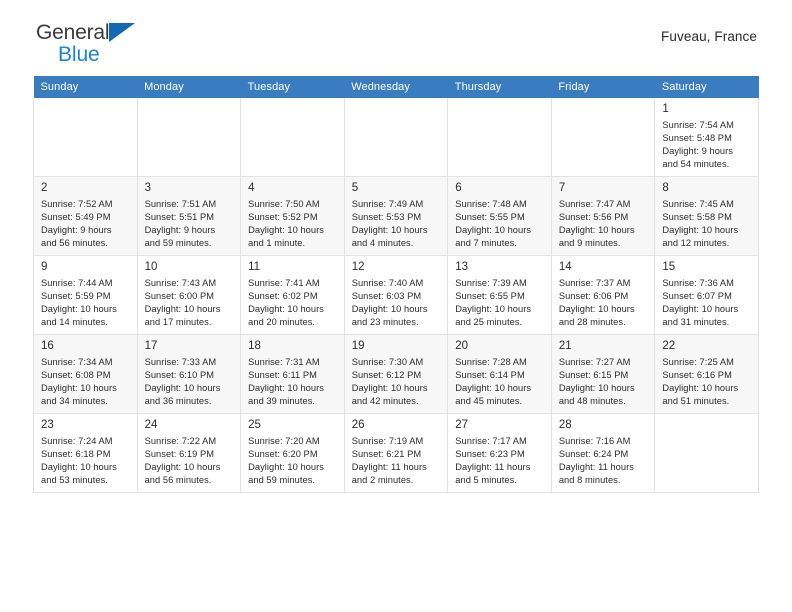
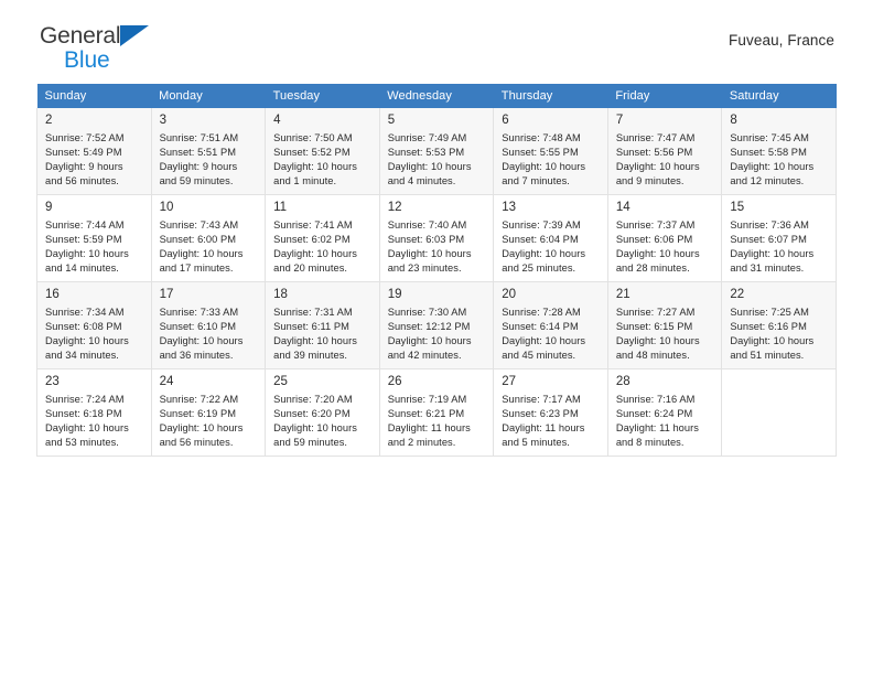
  General
  Blue
  Fuveau, France
  Sunday	Monday	Tuesday	Wednesday	Thursday	Friday	Saturday
- 						1Sunrise: 7:54 AMSunset: 5:48 PMDaylight: 9 hoursand 54 minutes.
  2Sunrise: 7:52 AMSunset: 5:49 PMDaylight: 9 hoursand 56 minutes.	3Sunrise: 7:51 AMSunset: 5:51 PMDaylight: 9 hoursand 59 minutes.	4Sunrise: 7:50 AMSunset: 5:52 PMDaylight: 10 hoursand 1 minute.	5Sunrise: 7:49 AMSunset: 5:53 PMDaylight: 10 hoursand 4 minutes.	6Sunrise: 7:48 AMSunset: 5:55 PMDaylight: 10 hoursand 7 minutes.	7Sunrise: 7:47 AMSunset: 5:56 PMDaylight: 10 hoursand 9 minutes.	8Sunrise: 7:45 AMSunset: 5:58 PMDaylight: 10 hoursand 12 minutes.
- 9Sunrise: 7:44 AMSunset: 5:59 PMDaylight: 10 hoursand 14 minutes.	10Sunrise: 7:43 AMSunset: 6:00 PMDaylight: 10 hoursand 17 minutes.	11Sunrise: 7:41 AMSunset: 6:02 PMDaylight: 10 hoursand 20 minutes.	12Sunrise: 7:40 AMSunset: 6:03 PMDaylight: 10 hoursand 23 minutes.	13Sunrise: 7:39 AMSunset: 6:55 PMDaylight: 10 hoursand 25 minutes.	14Sunrise: 7:37 AMSunset: 6:06 PMDaylight: 10 hoursand 28 minutes.	15Sunrise: 7:36 AMSunset: 6:07 PMDaylight: 10 hoursand 31 minutes.
+ 9Sunrise: 7:44 AMSunset: 5:59 PMDaylight: 10 hoursand 14 minutes.	10Sunrise: 7:43 AMSunset: 6:00 PMDaylight: 10 hoursand 17 minutes.	11Sunrise: 7:41 AMSunset: 6:02 PMDaylight: 10 hoursand 20 minutes.	12Sunrise: 7:40 AMSunset: 6:03 PMDaylight: 10 hoursand 23 minutes.	13Sunrise: 7:39 AMSunset: 6:04 PMDaylight: 10 hoursand 25 minutes.	14Sunrise: 7:37 AMSunset: 6:06 PMDaylight: 10 hoursand 28 minutes.	15Sunrise: 7:36 AMSunset: 6:07 PMDaylight: 10 hoursand 31 minutes.
- 16Sunrise: 7:34 AMSunset: 6:08 PMDaylight: 10 hoursand 34 minutes.	17Sunrise: 7:33 AMSunset: 6:10 PMDaylight: 10 hoursand 36 minutes.	18Sunrise: 7:31 AMSunset: 6:11 PMDaylight: 10 hoursand 39 minutes.	19Sunrise: 7:30 AMSunset: 6:12 PMDaylight: 10 hoursand 42 minutes.	20Sunrise: 7:28 AMSunset: 6:14 PMDaylight: 10 hoursand 45 minutes.	21Sunrise: 7:27 AMSunset: 6:15 PMDaylight: 10 hoursand 48 minutes.	22Sunrise: 7:25 AMSunset: 6:16 PMDaylight: 10 hoursand 51 minutes.
+ 16Sunrise: 7:34 AMSunset: 6:08 PMDaylight: 10 hoursand 34 minutes.	17Sunrise: 7:33 AMSunset: 6:10 PMDaylight: 10 hoursand 36 minutes.	18Sunrise: 7:31 AMSunset: 6:11 PMDaylight: 10 hoursand 39 minutes.	19Sunrise: 7:30 AMSunset: 12:12 PMDaylight: 10 hoursand 42 minutes.	20Sunrise: 7:28 AMSunset: 6:14 PMDaylight: 10 hoursand 45 minutes.	21Sunrise: 7:27 AMSunset: 6:15 PMDaylight: 10 hoursand 48 minutes.	22Sunrise: 7:25 AMSunset: 6:16 PMDaylight: 10 hoursand 51 minutes.
  23Sunrise: 7:24 AMSunset: 6:18 PMDaylight: 10 hoursand 53 minutes.	24Sunrise: 7:22 AMSunset: 6:19 PMDaylight: 10 hoursand 56 minutes.	25Sunrise: 7:20 AMSunset: 6:20 PMDaylight: 10 hoursand 59 minutes.	26Sunrise: 7:19 AMSunset: 6:21 PMDaylight: 11 hoursand 2 minutes.	27Sunrise: 7:17 AMSunset: 6:23 PMDaylight: 11 hoursand 5 minutes.	28Sunrise: 7:16 AMSunset: 6:24 PMDaylight: 11 hoursand 8 minutes.
